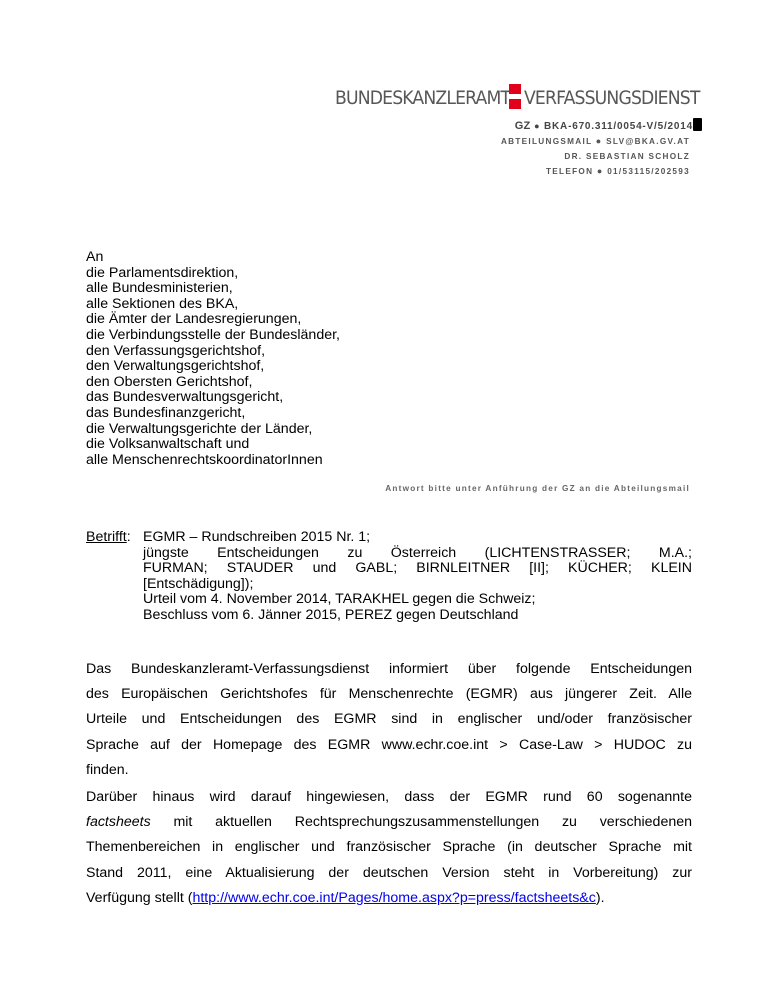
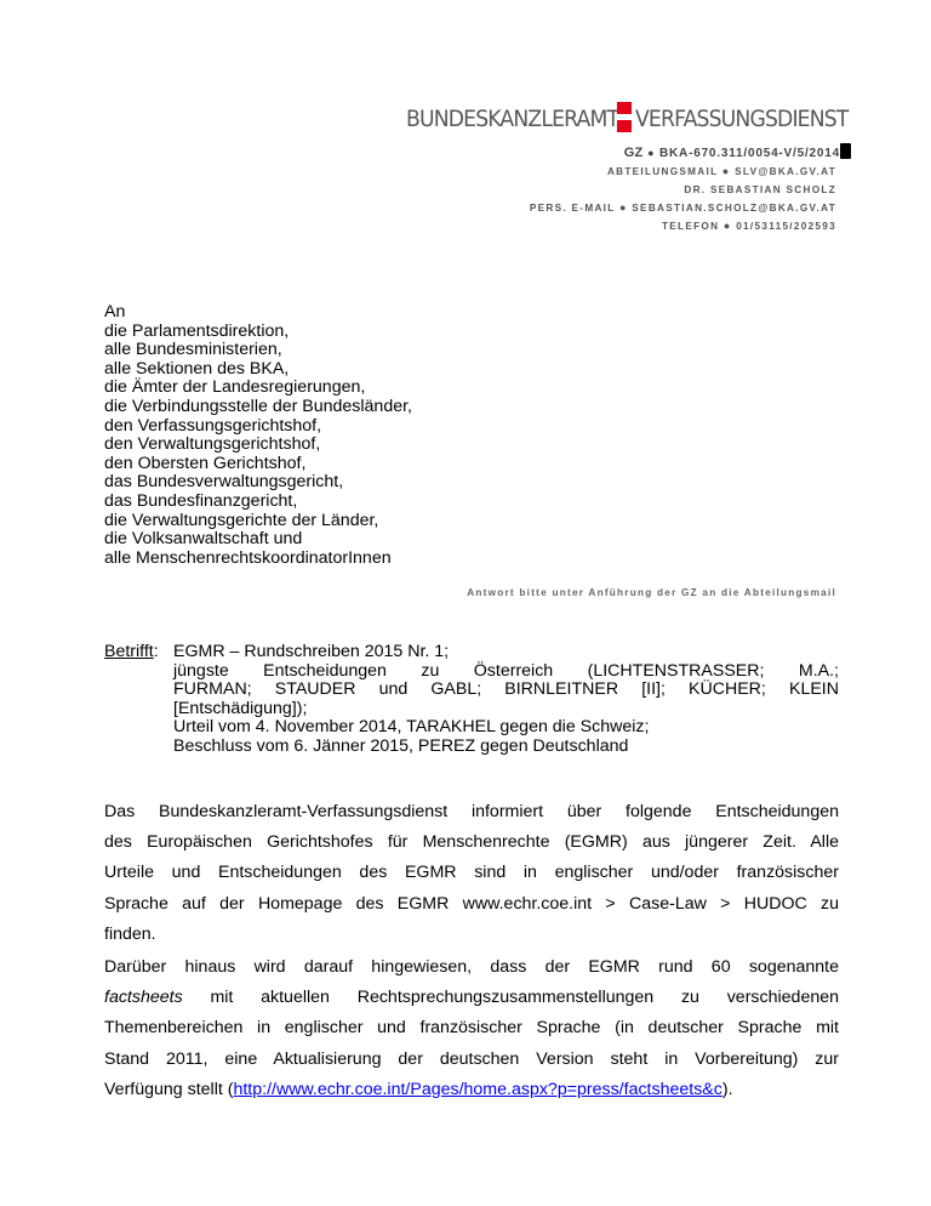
  BUNDESKANZLERAMT
  VERFASSUNGSDIENST
  GZ ● BKA-670.311/0054-V/5/2014
  ABTEILUNGSMAIL ● SLV@BKA.GV.AT
  DR. SEBASTIAN SCHOLZ
+ PERS. E-MAIL ● SEBASTIAN.SCHOLZ@BKA.GV.AT
  TELEFON ● 01/53115/202593
  An
  die Parlamentsdirektion,
  alle Bundesministerien,
  alle Sektionen des BKA,
  die Ämter der Landesregierungen,
  die Verbindungsstelle der Bundesländer,
  den Verfassungsgerichtshof,
  den Verwaltungsgerichtshof,
  den Obersten Gerichtshof,
  das Bundesverwaltungsgericht,
  das Bundesfinanzgericht,
  die Verwaltungsgerichte der Länder,
  die Volksanwaltschaft und
  alle MenschenrechtskoordinatorInnen
  Antwort bitte unter Anführung der GZ an die Abteilungsmail
  Betrifft:
  EGMR – Rundschreiben 2015 Nr. 1;
  jüngste Entscheidungen zu Österreich (LICHTENSTRASSER; M.A.;
  FURMAN; STAUDER und GABL; BIRNLEITNER [II]; KÜCHER; KLEIN
  [Entschädigung]);
  Urteil vom 4. November 2014, TARAKHEL gegen die Schweiz;
  Beschluss vom 6. Jänner 2015, PEREZ gegen Deutschland
  Das Bundeskanzleramt-Verfassungsdienst informiert über folgende Entscheidungen
  des Europäischen Gerichtshofes für Menschenrechte (EGMR) aus jüngerer Zeit. Alle
  Urteile und Entscheidungen des EGMR sind in englischer und/oder französischer
  Sprache auf der Homepage des EGMR www.echr.coe.int > Case-Law > HUDOC zu
  finden.
  Darüber hinaus wird darauf hingewiesen, dass der EGMR rund 60 sogenannte
  factsheets mit aktuellen Rechtsprechungszusammenstellungen zu verschiedenen
  Themenbereichen in englischer und französischer Sprache (in deutscher Sprache mit
  Stand 2011, eine Aktualisierung der deutschen Version steht in Vorbereitung) zur
  Verfügung stellt (http://www.echr.coe.int/Pages/home.aspx?p=press/factsheets&c).
